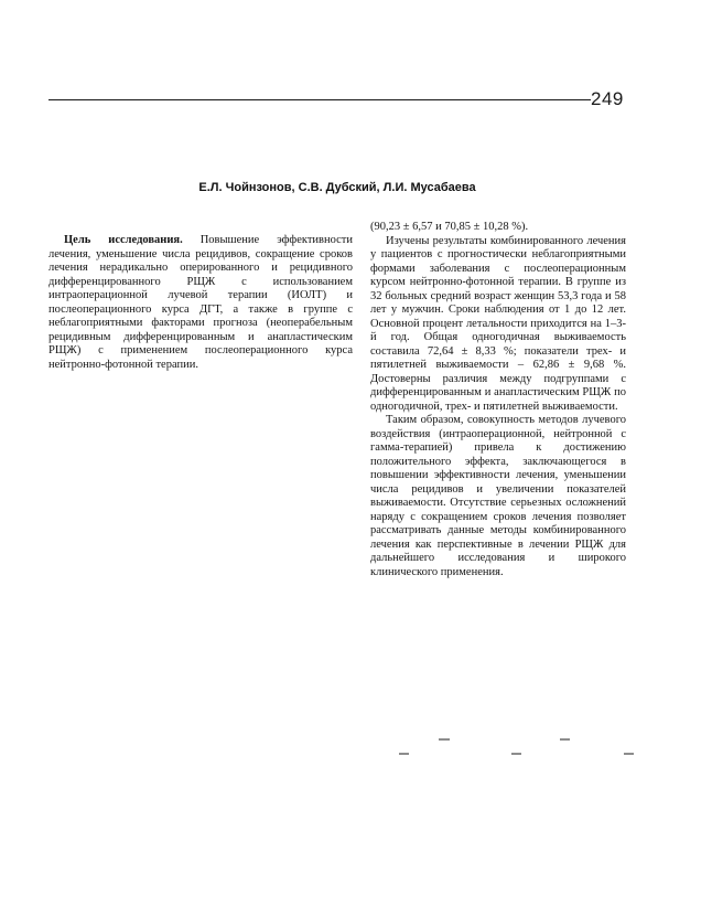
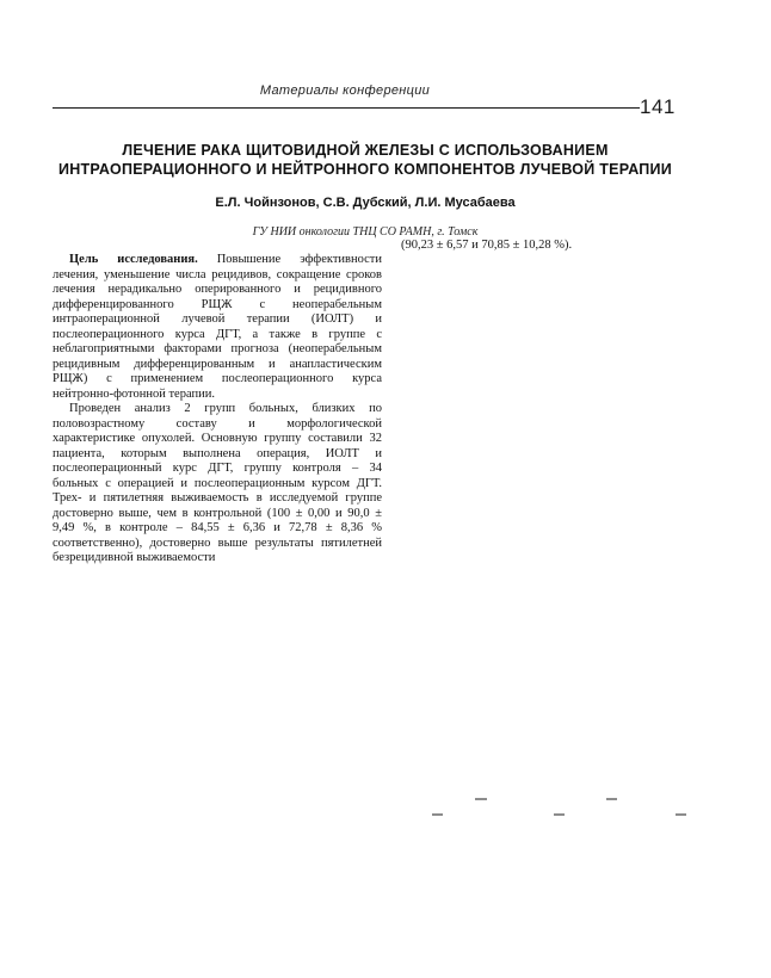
+ Материалы конференции
- 249
+ 141
+ ЛЕЧЕНИЕ РАКА ЩИТОВИДНОЙ ЖЕЛЕЗЫ С ИСПОЛЬЗОВАНИЕМ
+ ИНТРАОПЕРАЦИОННОГО И НЕЙТРОННОГО КОМПОНЕНТОВ ЛУЧЕВОЙ ТЕРАПИИ
  Е.Л. Чойнзонов, С.В. Дубский, Л.И. Мусабаева
+ ГУ НИИ онкологии ТНЦ СО РАМН, г. Томск
- Цель исследования. Повышение эффективности лечения, уменьшение числа рецидивов, сокращение сроков лечения нерадикально оперированного и рецидивного дифференцированного РЩЖ с использованием интраоперационной лучевой терапии (ИОЛТ) и послеоперационного курса ДГТ, а также в группе с неблагоприятными факторами прогноза (неоперабельным рецидивным дифференцированным и анапластическим РЩЖ) с применением послеоперационного курса нейтронно-фотонной терапии.
+ Цель исследования. Повышение эффективности лечения, уменьшение числа рецидивов, сокращение сроков лечения нерадикально оперированного и рецидивного дифференцированного РЩЖ с неоперабельным интраоперационной лучевой терапии (ИОЛТ) и послеоперационного курса ДГТ, а также в группе с неблагоприятными факторами прогноза (неоперабельным рецидивным дифференцированным и анапластическим РЩЖ) с применением послеоперационного курса нейтронно-фотонной терапии.
+ Проведен анализ 2 групп больных, близких по половозрастному составу и морфологической характеристике опухолей. Основную группу составили 32 пациента, которым выполнена операция, ИОЛТ и послеоперационный курс ДГТ, группу контроля – 34 больных с операцией и послеоперационным курсом ДГТ. Трех- и пятилетняя выживаемость в исследуемой группе достоверно выше, чем в контрольной (100 ± 0,00 и 90,0 ± 9,49 %, в контроле – 84,55 ± 6,36 и 72,78 ± 8,36 % соответственно), достоверно выше результаты пятилетней безрецидивной выживаемости
  (90,23 ± 6,57 и 70,85 ± 10,28 %).
- Изучены результаты комбинированного лечения у пациентов с прогностически неблагоприятными формами заболевания с послеоперационным курсом нейтронно-фотонной терапии. В группе из 32 больных средний возраст женщин 53,3 года и 58 лет у мужчин. Сроки наблюдения от 1 до 12 лет. Основной процент летальности приходится на 1–3-й год. Общая одногодичная выживаемость составила 72,64 ± 8,33 %; показатели трех- и пятилетней выживаемости – 62,86 ± 9,68 %. Достоверны различия между подгруппами с дифференцированным и анапластическим РЩЖ по одногодичной, трех- и пятилетней выживаемости.
- Таким образом, совокупность методов лучевого воздействия (интраоперационной, нейтронной с гамма-терапией) привела к достижению положительного эффекта, заключающегося в повышении эффективности лечения, уменьшении числа рецидивов и увеличении показателей выживаемости. Отсутствие серьезных осложнений наряду с сокращением сроков лечения позволяет рассматривать данные методы комбинированного лечения как перспективные в лечении РЩЖ для дальнейшего исследования и широкого клинического применения.
